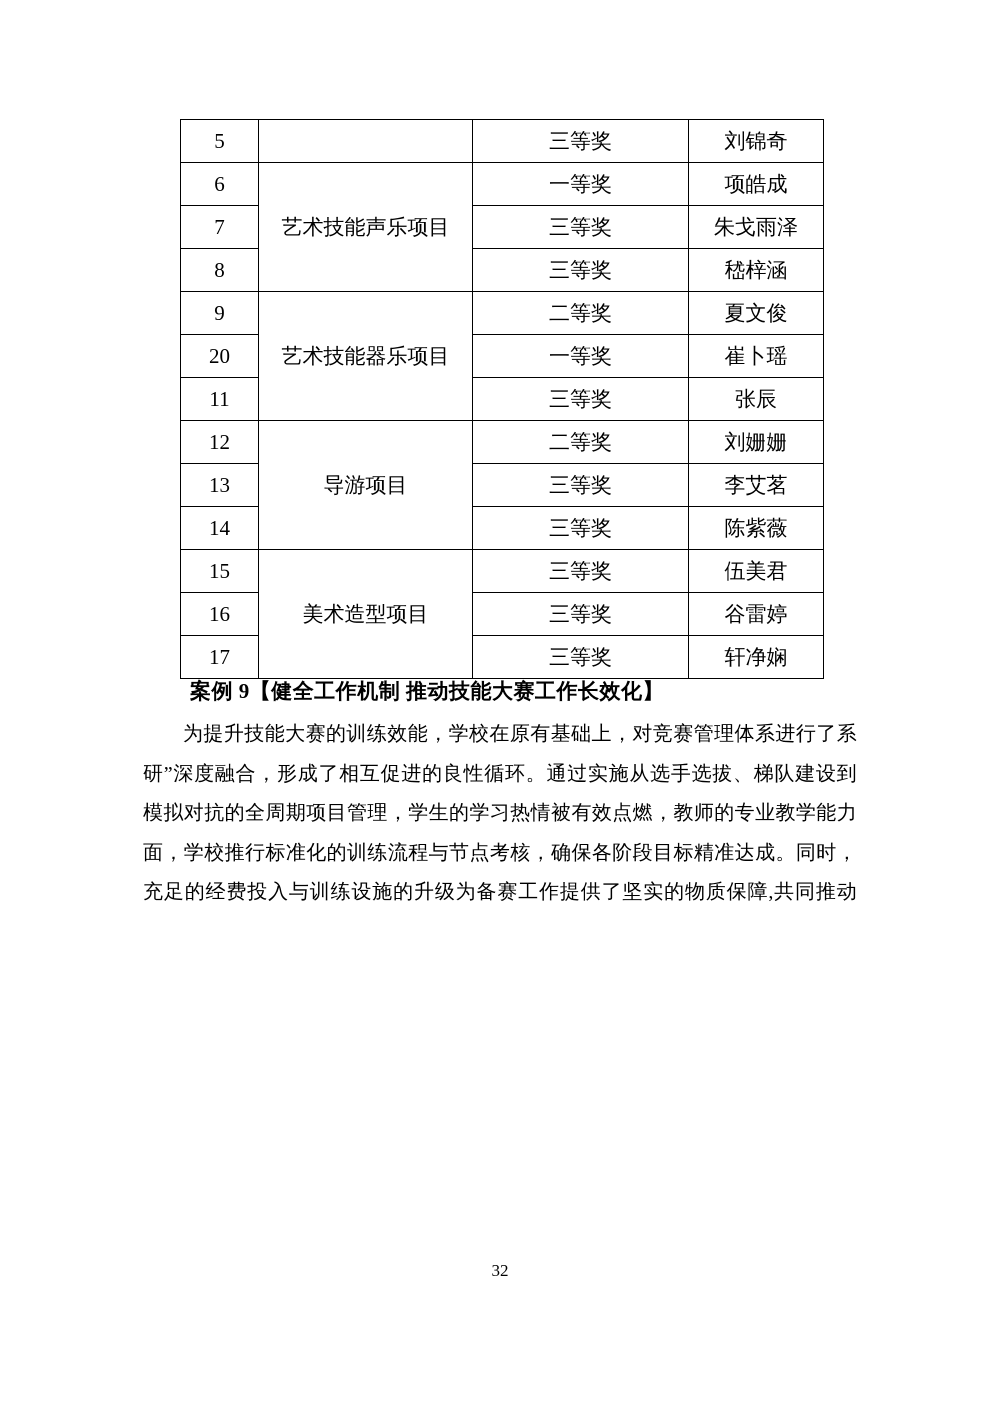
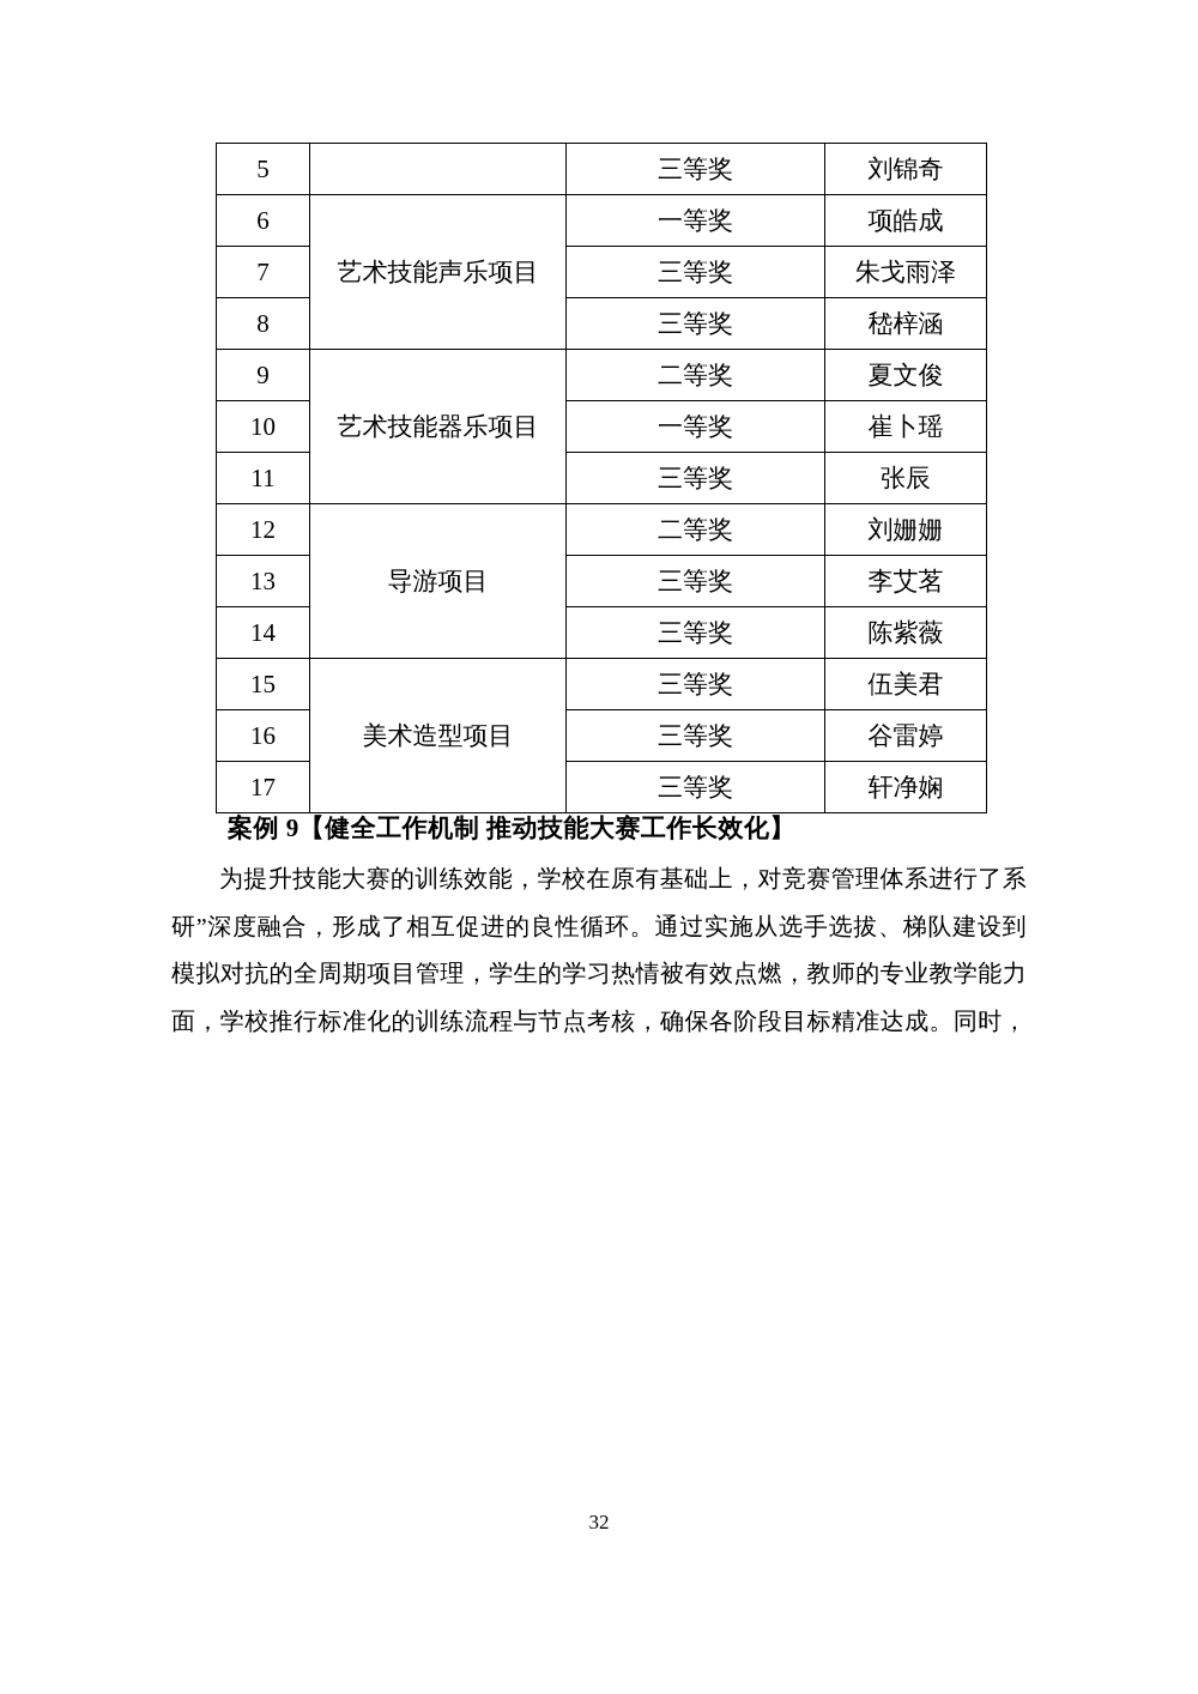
  5		三等奖	刘锦奇
  6	艺术技能声乐项目	一等奖	项皓成
  7	三等奖	朱戈雨泽
  8	三等奖	嵇梓涵
  9	艺术技能器乐项目	二等奖	夏文俊
- 20	一等奖	崔卜瑶
+ 10	一等奖	崔卜瑶
  11	三等奖	张辰
  12	导游项目	二等奖	刘姗姗
  13	三等奖	李艾茗
  14	三等奖	陈紫薇
  15	美术造型项目	三等奖	伍美君
  16	三等奖	谷雷婷
  17	三等奖	轩净娴
  案例 9【健全工作机制 推动技能大赛工作长效化】
  为提升技能大赛的训练效能，学校在原有基础上，对竞赛管理体系进行了系
  研”深度融合，形成了相互促进的良性循环。通过实施从选手选拔、梯队建设到
  模拟对抗的全周期项目管理，学生的学习热情被有效点燃，教师的专业教学能力
  面，学校推行标准化的训练流程与节点考核，确保各阶段目标精准达成。同时，
- 充足的经费投入与训练设施的升级为备赛工作提供了坚实的物质保障,共同推动
  32
